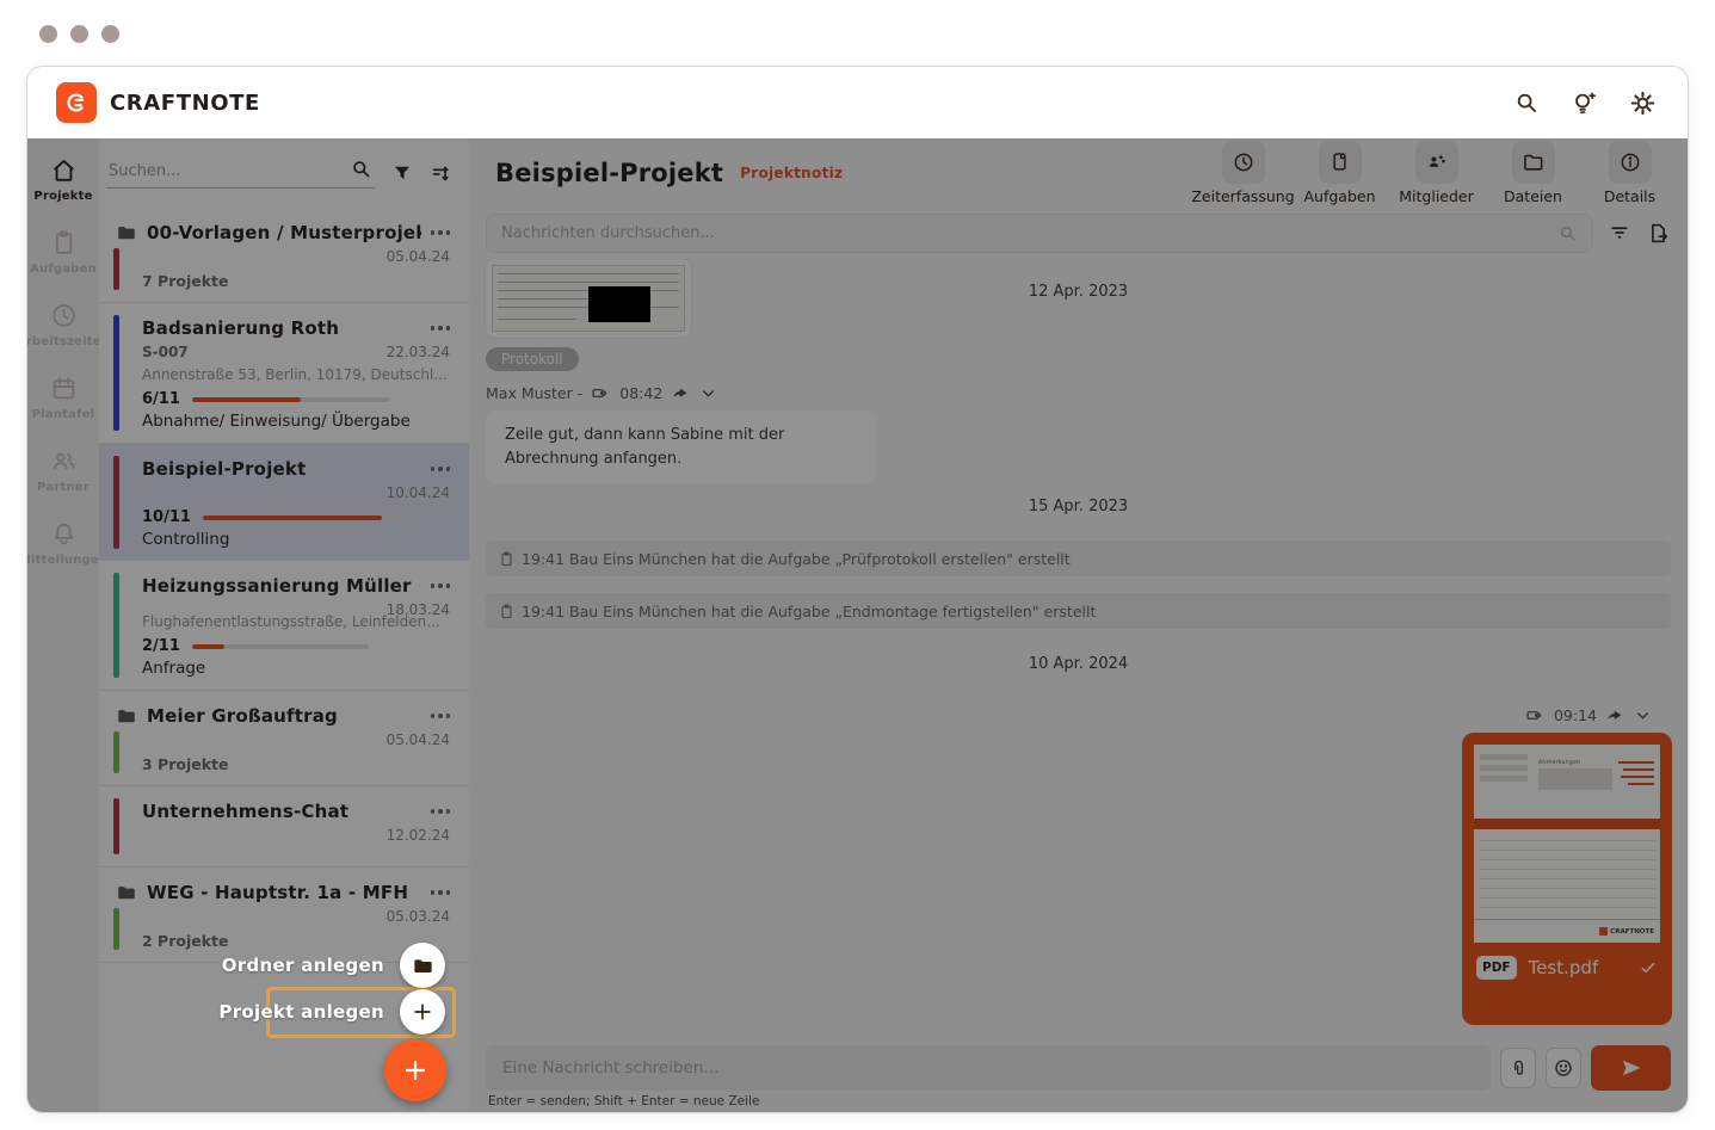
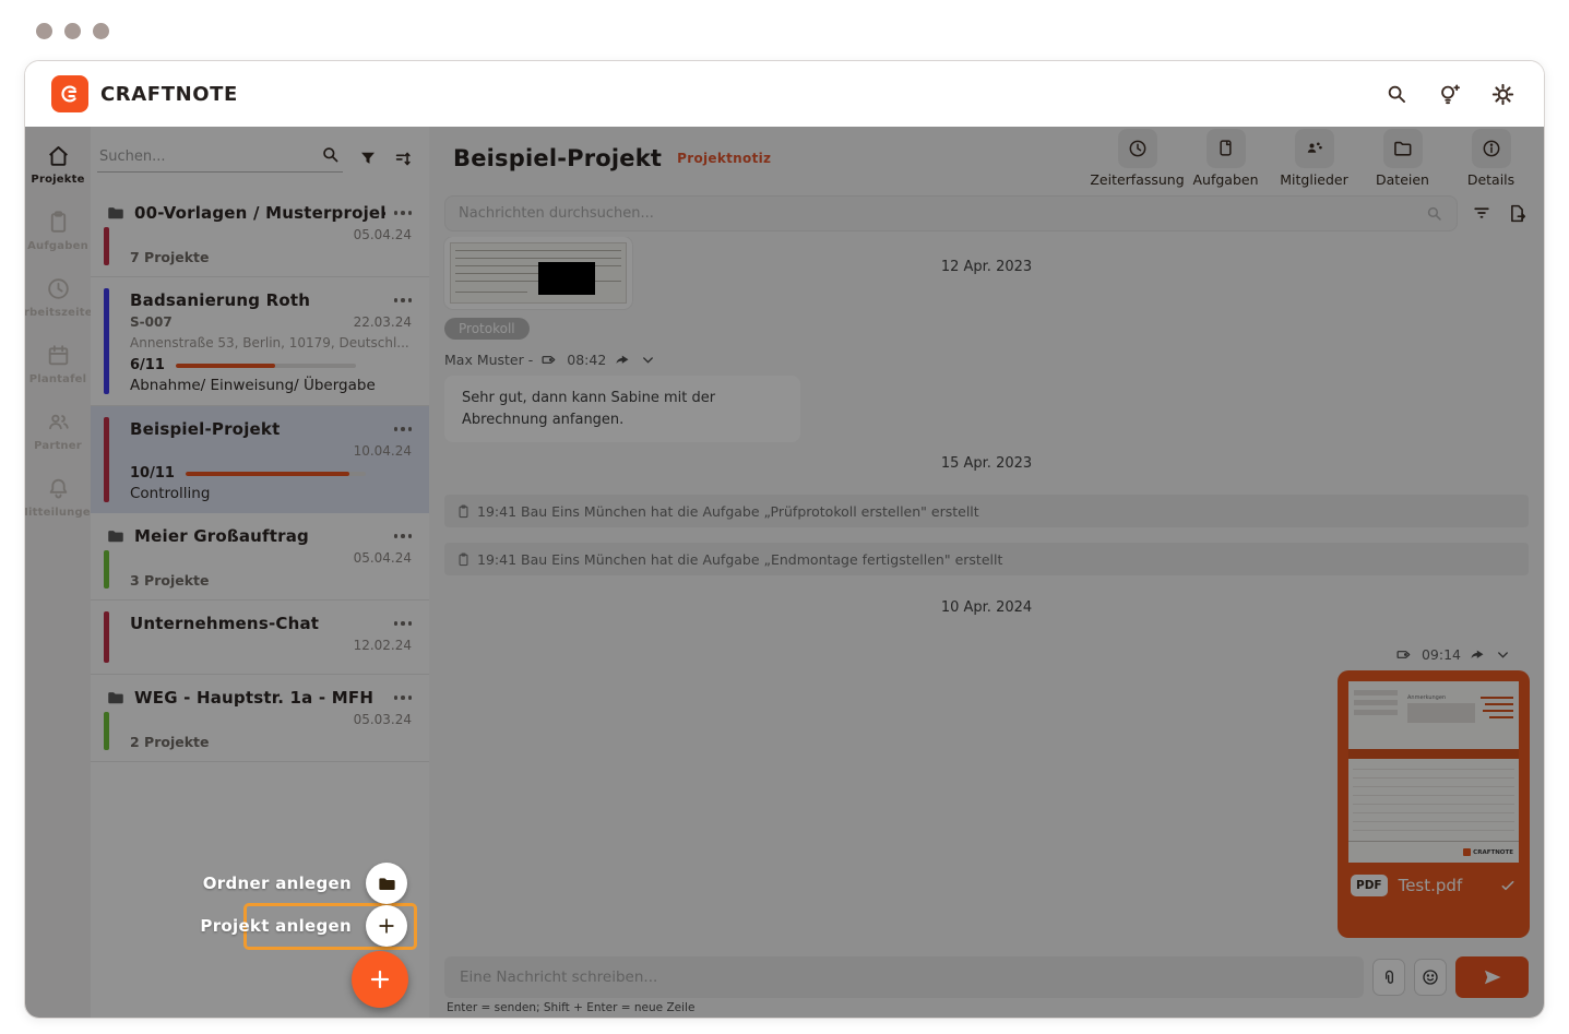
  CRAFTNOTE
  Projekte
  Aufgaben
  rbeitszeite
  Plantafel
  Partner
  itteilunge
  Suchen...
  00-Vorlagen / Musterproje
  05.04.24
  7 Projekte
  Badsanierung Roth
  S-007
  22.03.24
  Annenstraße 53, Berlin, 10179, Deutschl...
  6/11
  Abnahme/ Einweisung/ Übergabe
  Beispiel-Projekt
  10.04.24
  10/11
  Controlling
- Heizungssanierung Müller
- 18.03.24
- Flughafenentlastungsstraße, Leinfelden...
- 2/11
- Anfrage
  Meier Großauftrag
  05.04.24
  3 Projekte
  Unternehmens-Chat
  12.02.24
  WEG - Hauptstr. 1a - MFH
  05.03.24
  2 Projekte
  Beispiel-Projekt
  Projektnotiz
  Zeiterfassung
  Aufgaben
  Mitglieder
  Dateien
  Details
  Nachrichten durchsuchen...
  12 Apr. 2023
  Protokoll
  Max Muster -
  08:42
- Zeile gut, dann kann Sabine mit der Abrechnung anfangen.
+ Sehr gut, dann kann Sabine mit der Abrechnung anfangen.
  15 Apr. 2023
  19:41 Bau Eins München hat die Aufgabe „Prüfprotokoll erstellen" erstellt
  19:41 Bau Eins München hat die Aufgabe „Endmontage fertigstellen" erstellt
  10 Apr. 2024
  09:14
  PDF
  Test.pdf
  Eine Nachricht schreiben...
  Enter = senden; Shift + Enter = neue Zeile
  Ordner anlegen
  Projekt anlegen
